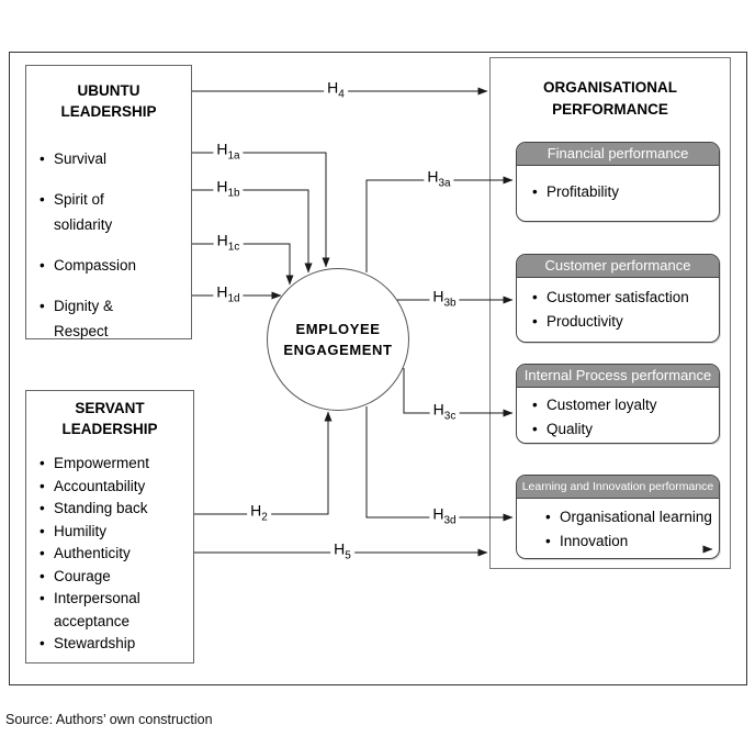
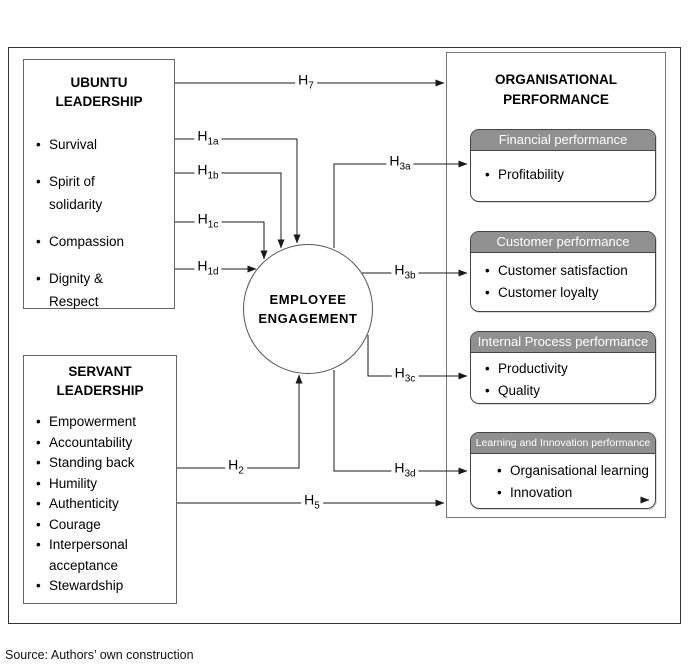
  UBUNTU
  LEADERSHIP
  Survival
  Spirit of solidarity
  Compassion
  Dignity & Respect
  SERVANT
  LEADERSHIP
  Empowerment
  Accountability
  Standing back
  Humility
  Authenticity
  Courage
  Interpersonal acceptance
  Stewardship
  EMPLOYEE
  ENGAGEMENT
  ORGANISATIONAL
  PERFORMANCE
  Financial performance
  Profitability
  Customer performance
  Customer satisfaction
- Productivity
+ Customer loyalty
  Internal Process performance
- Customer loyalty
+ Productivity
  Quality
  Learning and Innovation performance
  Organisational learning
  Innovation
- H4
+ H7
  H1a
  H1b
  H1c
  H1d
  H2
  H5
  H3a
  H3b
  H3c
  H3d
  Source: Authors’ own construction
